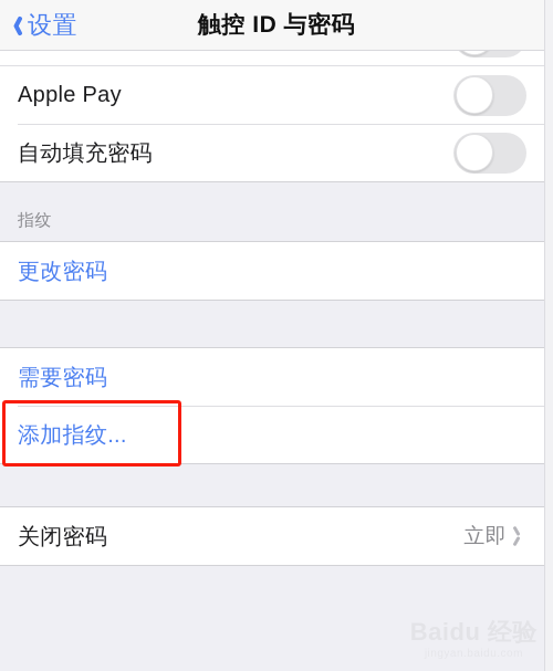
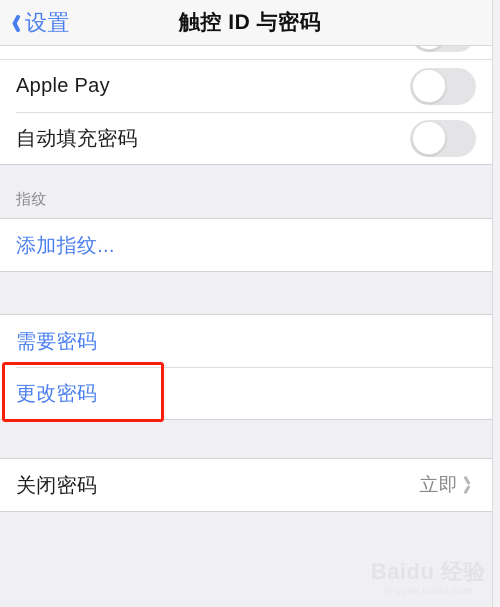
  设置
  触控 ID 与密码
  Apple Pay
  自动填充密码
  指纹
- 更改密码
+ 添加指纹...
  需要密码
- 添加指纹...
+ 更改密码
  关闭密码
  立即
